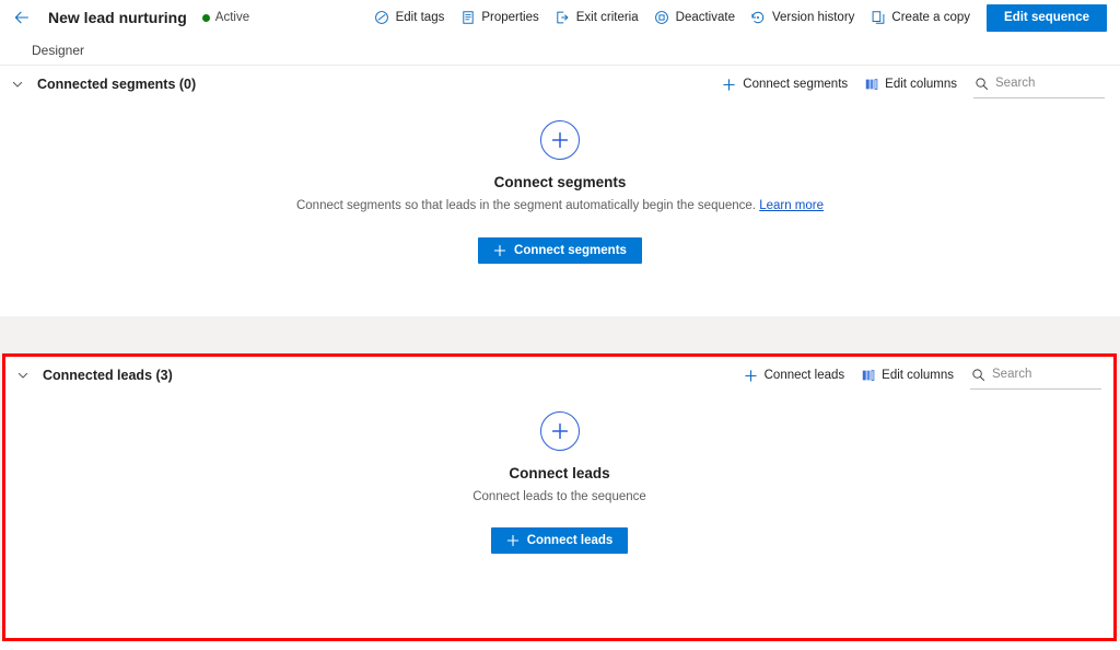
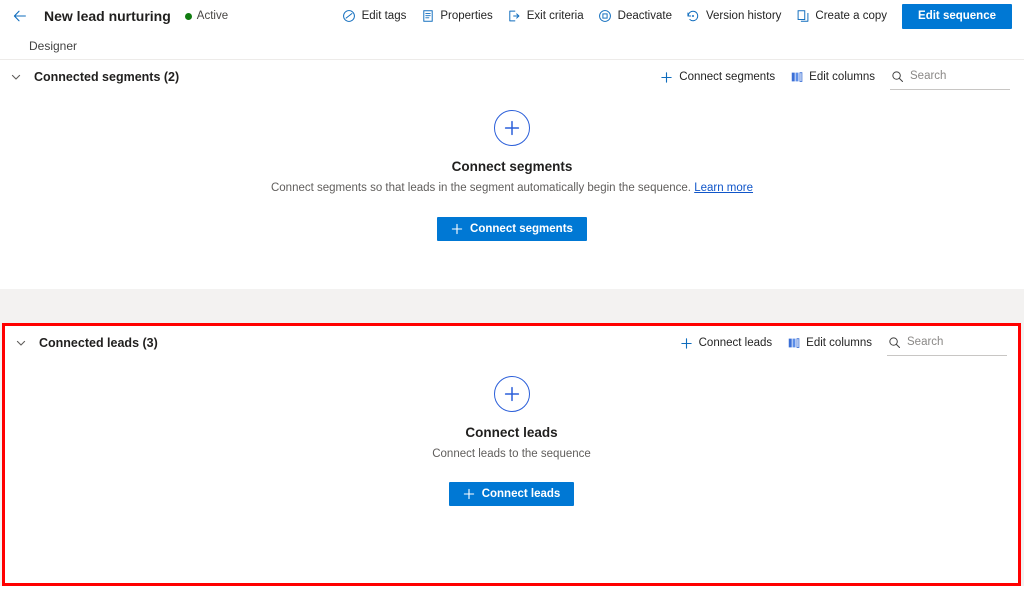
  New lead nurturing
  Active
  Edit tags
  Properties
  Exit criteria
  Deactivate
  Version history
  Create a copy
  Edit sequence
  Designer
- Connected segments (0)
+ Connected segments (2)
  Connect segments
  Edit columns
  Search
  Connect segments
  Connect segments so that leads in the segment automatically begin the sequence. Learn more
  Connect segments
  Connected leads (3)
  Connect leads
  Edit columns
  Search
  Connect leads
  Connect leads to the sequence
  Connect leads
